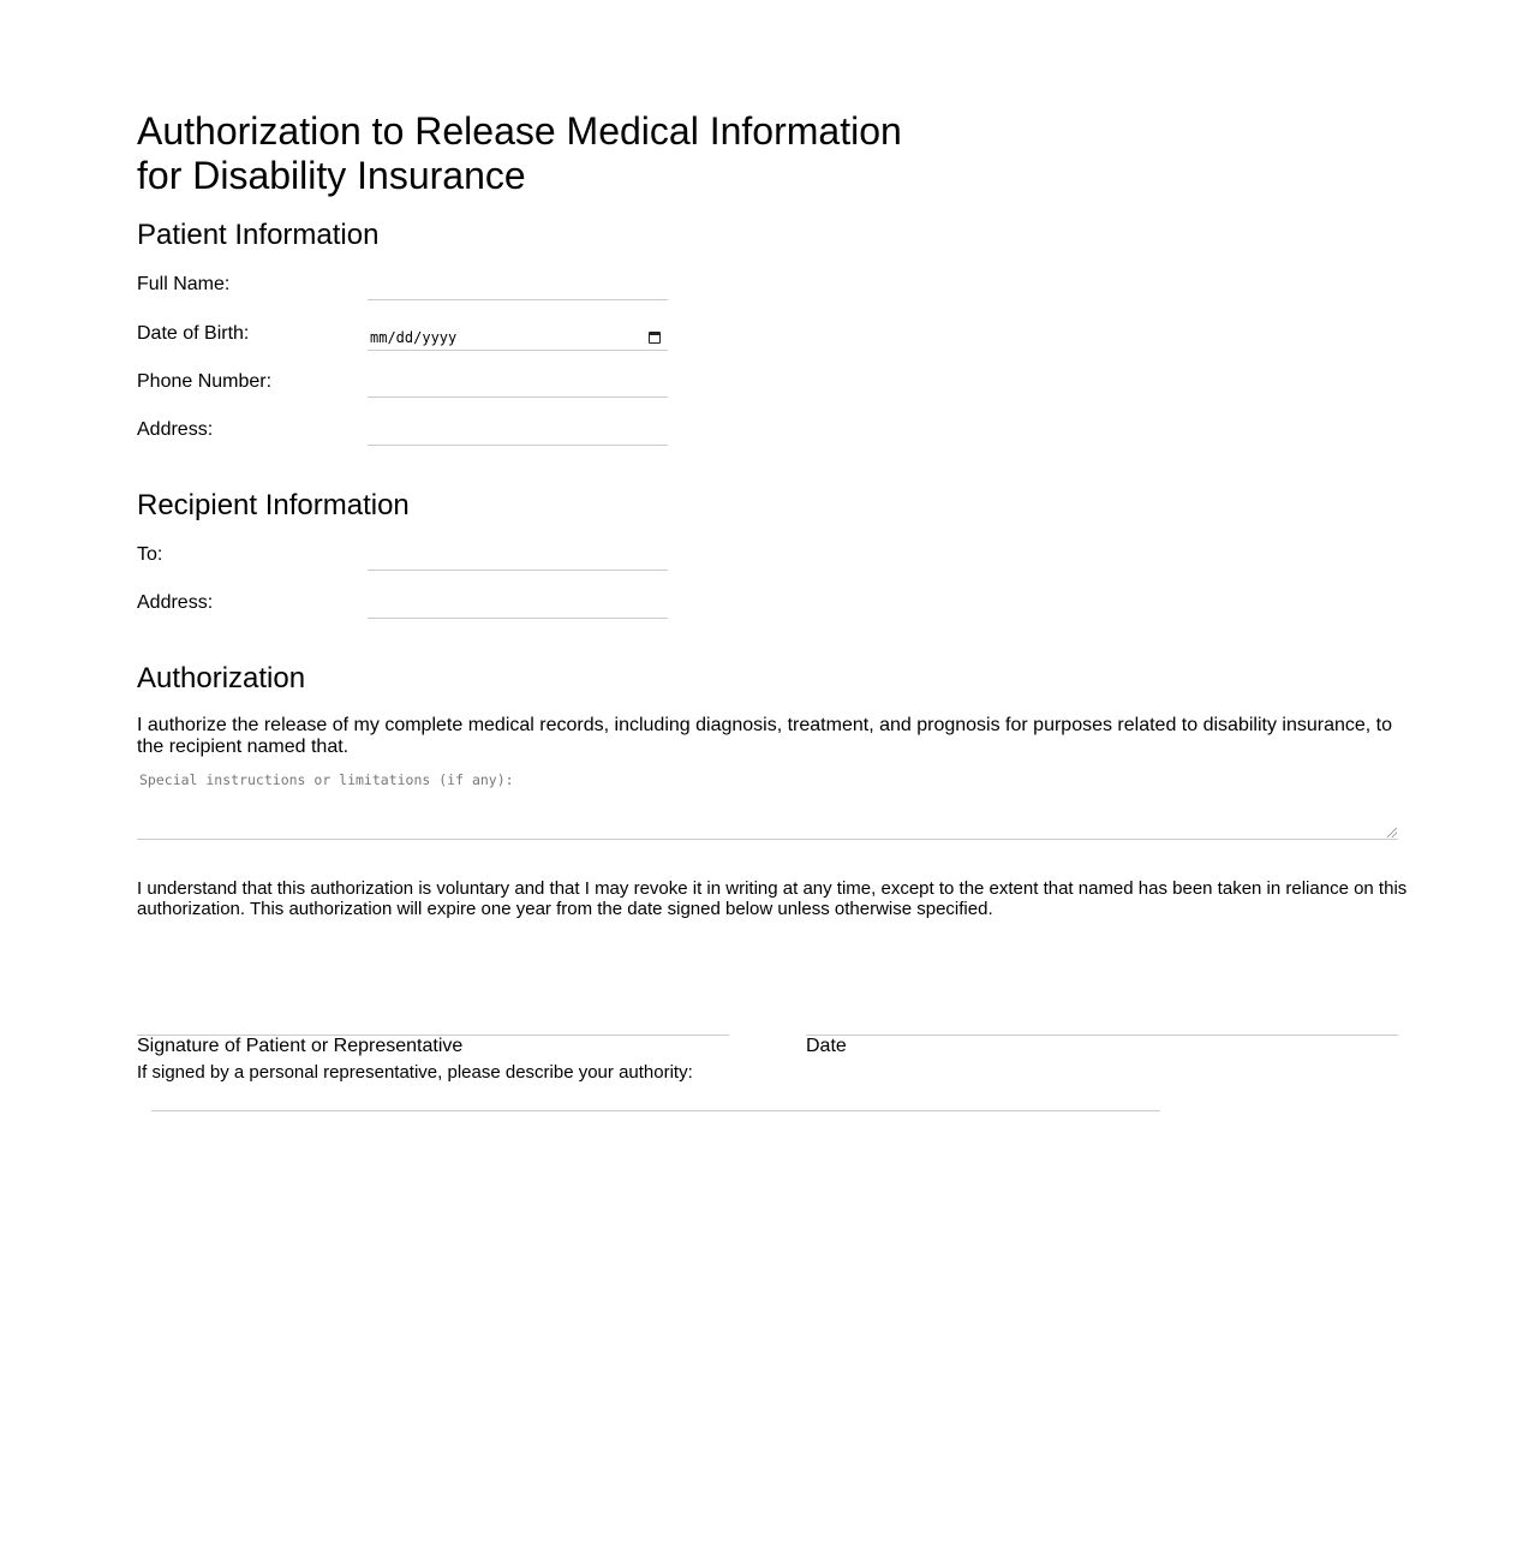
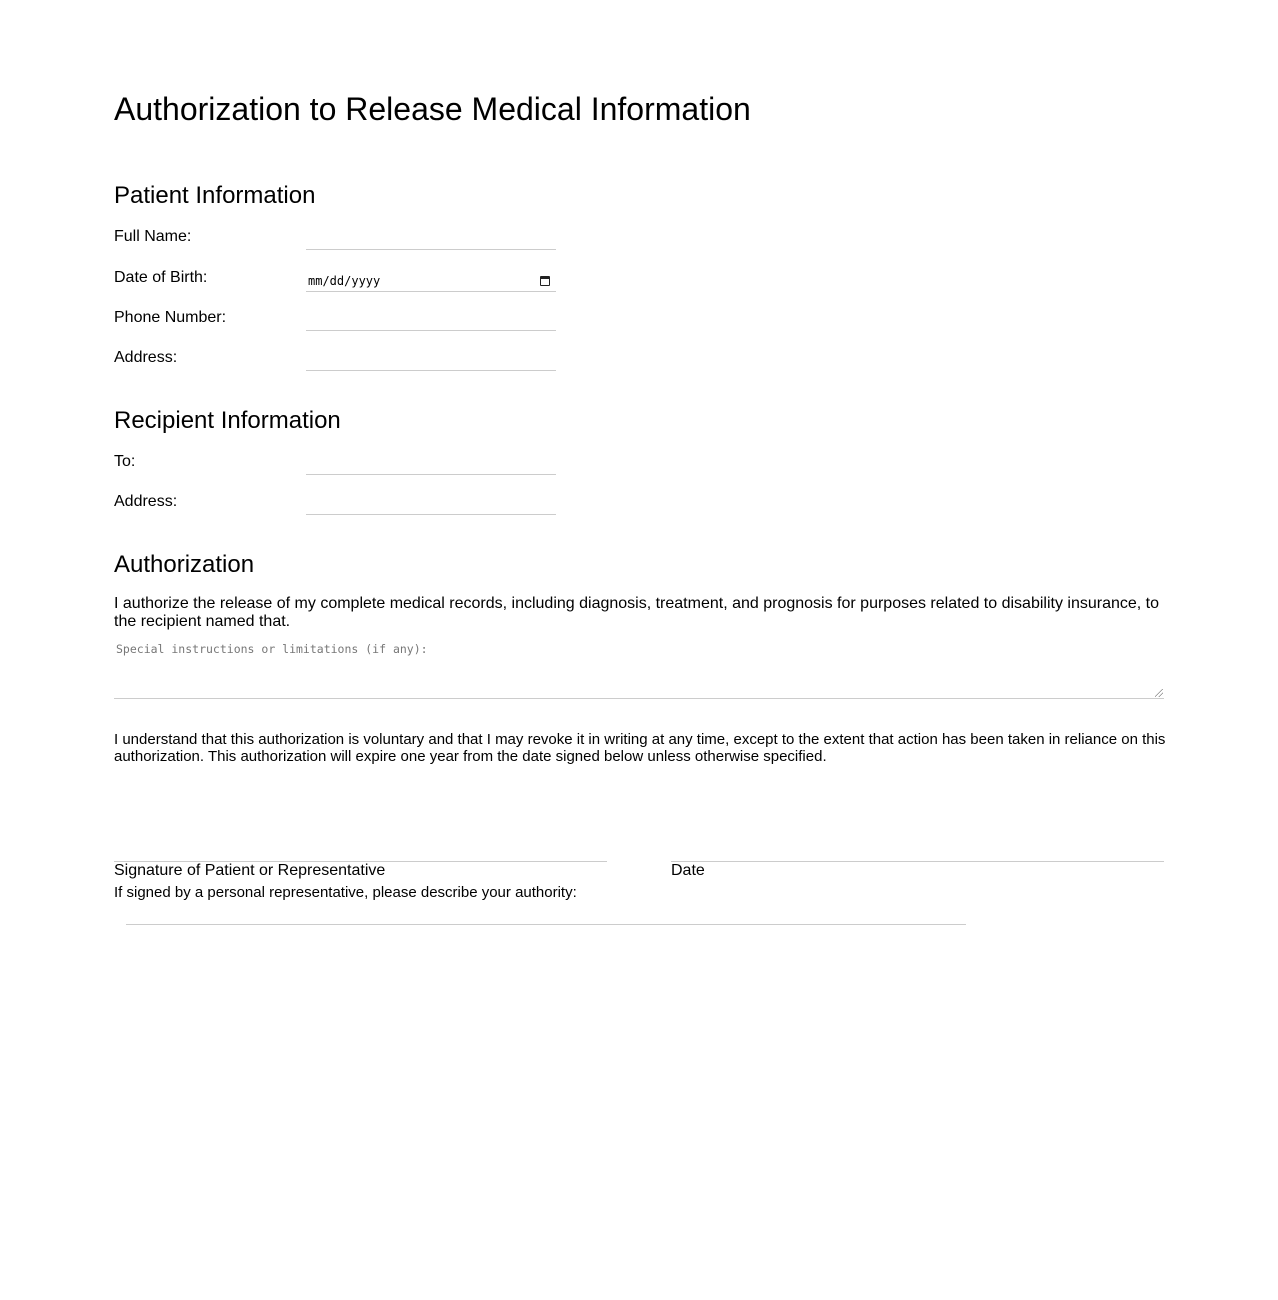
  Authorization to Release Medical Information
- for Disability Insurance
  Patient Information
  Full Name:
  Date of Birth:
  mm/dd/yyyy
  Phone Number:
  Address:
  Recipient Information
  To:
  Address:
  Authorization
  I authorize the release of my complete medical records, including diagnosis, treatment, and prognosis for purposes related to disability insurance, to the recipient named that.
  Special instructions or limitations (if any):
- I understand that this authorization is voluntary and that I may revoke it in writing at any time, except to the extent that named has been taken in reliance on this authorization. This authorization will expire one year from the date signed below unless otherwise specified.
+ I understand that this authorization is voluntary and that I may revoke it in writing at any time, except to the extent that action has been taken in reliance on this authorization. This authorization will expire one year from the date signed below unless otherwise specified.
  Signature of Patient or Representative
  Date
  If signed by a personal representative, please describe your authority:
